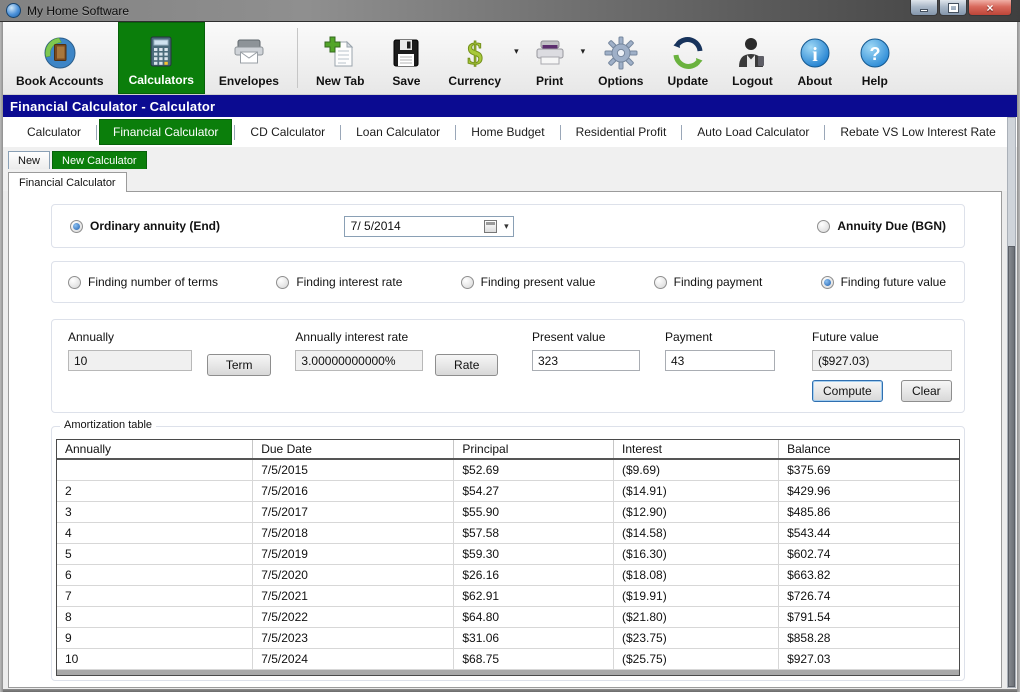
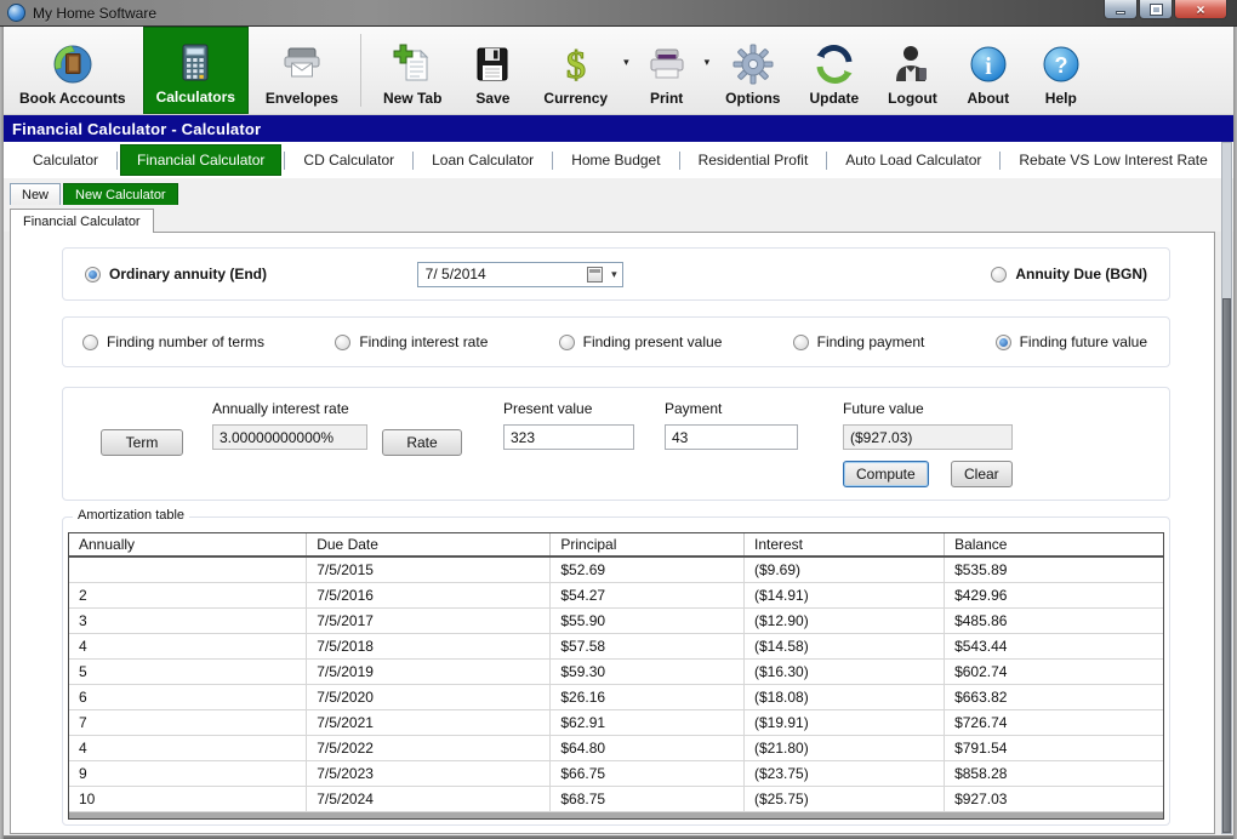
  My Home Software
  ×
  Book Accounts
  Calculators
  Envelopes
  New Tab
  Save
  $
  Currency
  ▾
  Print
  ▾
  Options
  Update
  Logout
  i
  About
  ?
  Help
  Financial Calculator - Calculator
  Calculator
  Financial Calculator
  CD Calculator
  Loan Calculator
  Home Budget
  Residential Profit
  Auto Load Calculator
  Rebate VS Low Interest Rate
  New
  New Calculator
  Financial Calculator
  Ordinary annuity (End)
  7/ 5/2014
  ▾
  Annuity Due (BGN)
  Finding number of terms
  Finding interest rate
  Finding present value
  Finding payment
  Finding future value
- Annually
- 10
  Term
  Annually interest rate
  3.00000000000%
  Rate
  Present value
  323
  Payment
  43
  Future value
  ($927.03)
  Compute
  Clear
  Amortization table
  Annually	Due Date	Principal	Interest	Balance
- 	7/5/2015	$52.69	($9.69)	$375.69
+ 	7/5/2015	$52.69	($9.69)	$535.89
  2	7/5/2016	$54.27	($14.91)	$429.96
  3	7/5/2017	$55.90	($12.90)	$485.86
  4	7/5/2018	$57.58	($14.58)	$543.44
  5	7/5/2019	$59.30	($16.30)	$602.74
  6	7/5/2020	$26.16	($18.08)	$663.82
  7	7/5/2021	$62.91	($19.91)	$726.74
- 8	7/5/2022	$64.80	($21.80)	$791.54
+ 4	7/5/2022	$64.80	($21.80)	$791.54
- 9	7/5/2023	$31.06	($23.75)	$858.28
+ 9	7/5/2023	$66.75	($23.75)	$858.28
  10	7/5/2024	$68.75	($25.75)	$927.03
